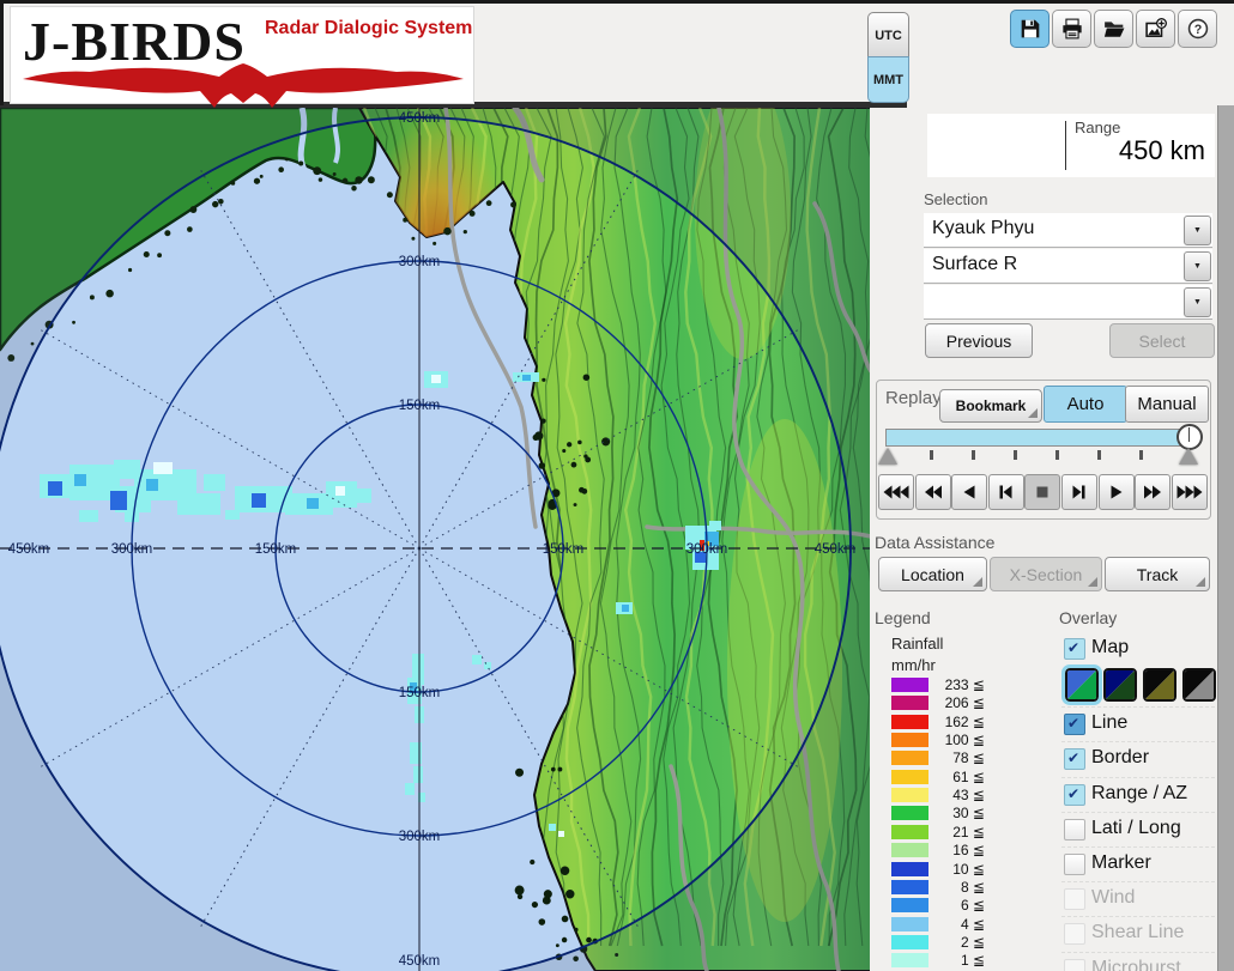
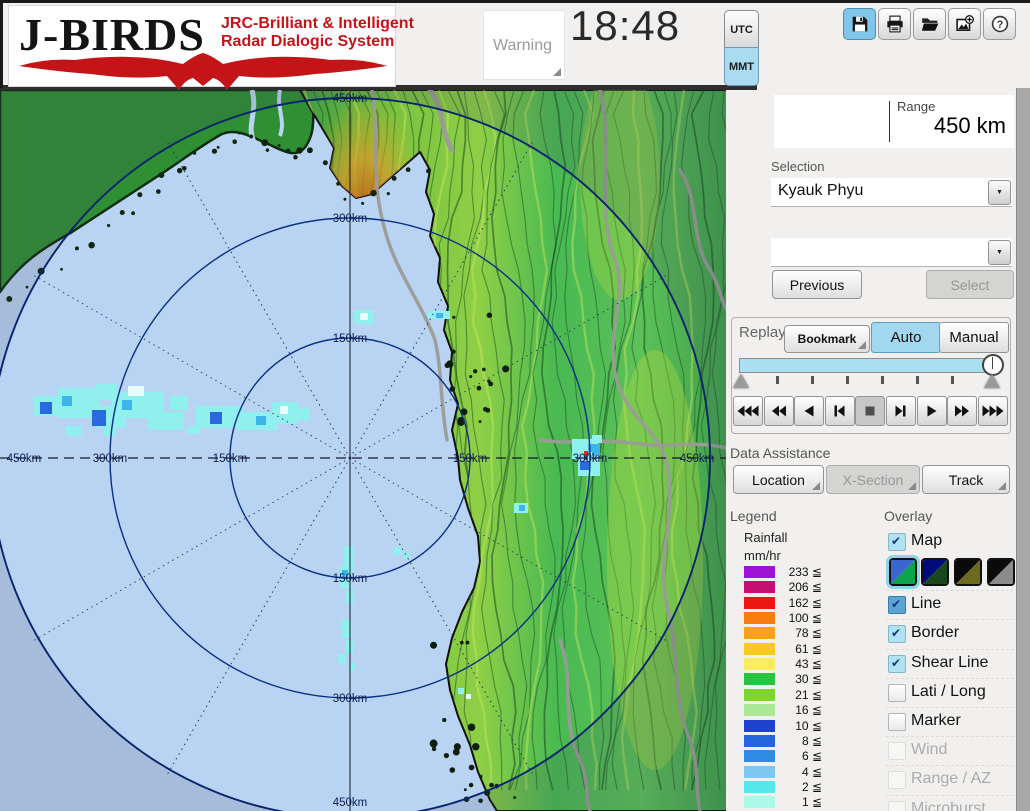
  150km
  150km
  150km
  150km
  300km
  300km
  300km
  300km
  450km
  450km
  450km
  450km
  Range
  450 km
  Selection
  Kyauk Phyu
- Surface R
  Previous
  Select
  Replay
  Bookmark
  Auto
  Manual
  Data Assistance
  Location
  X-Section
  Track
  Legend
  Rainfall
  mm/hr
  233 ≦
  206 ≦
  162 ≦
  100 ≦
  78 ≦
  61 ≦
  43 ≦
  30 ≦
  21 ≦
  16 ≦
  10 ≦
  8 ≦
  6 ≦
  4 ≦
  2 ≦
  1 ≦
  Overlay
  Map
  Line
  Border
- Range / AZ
+ Shear Line
  Lati / Long
  Marker
  Wind
- Shear Line
+ Range / AZ
  Microburst
  J-BIRDS
+ JRC-Brilliant & Intelligent
  Radar Dialogic System
+ Warning
+ 18:48
  UTC
  MMT
  ?
